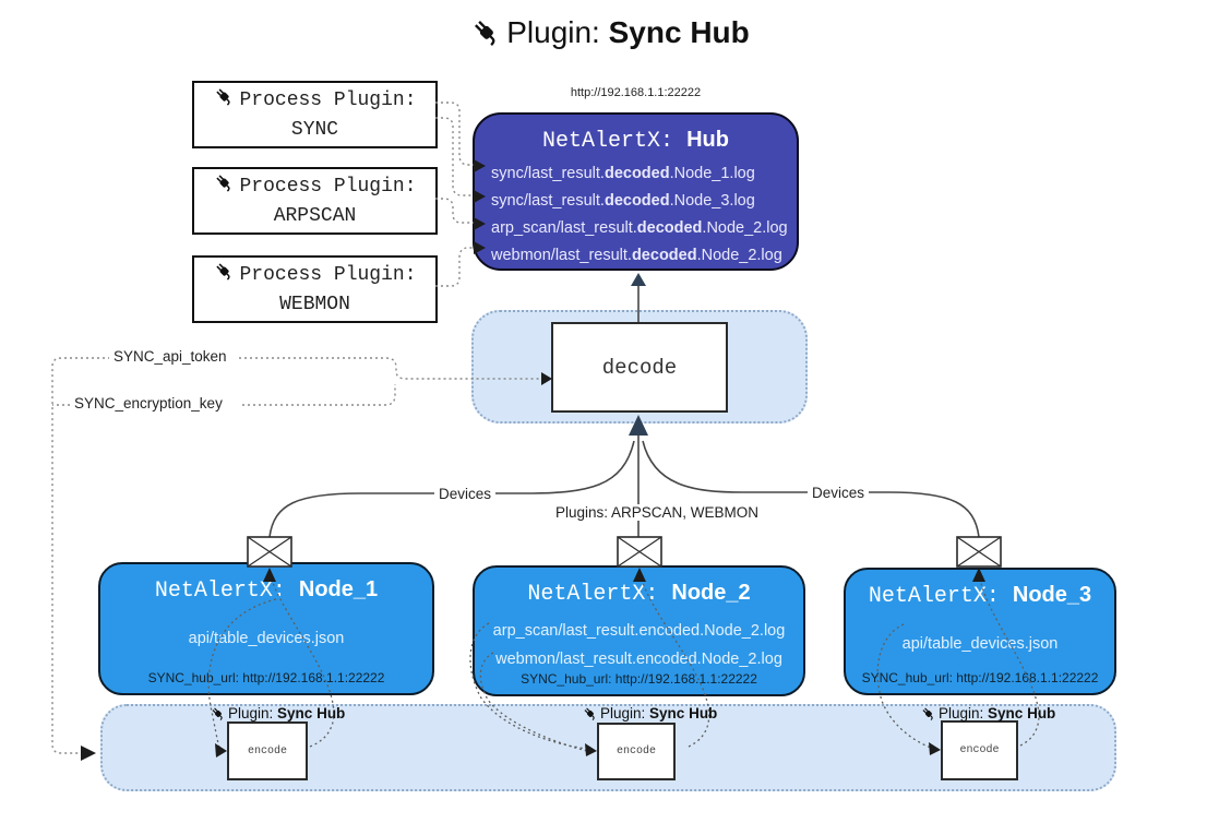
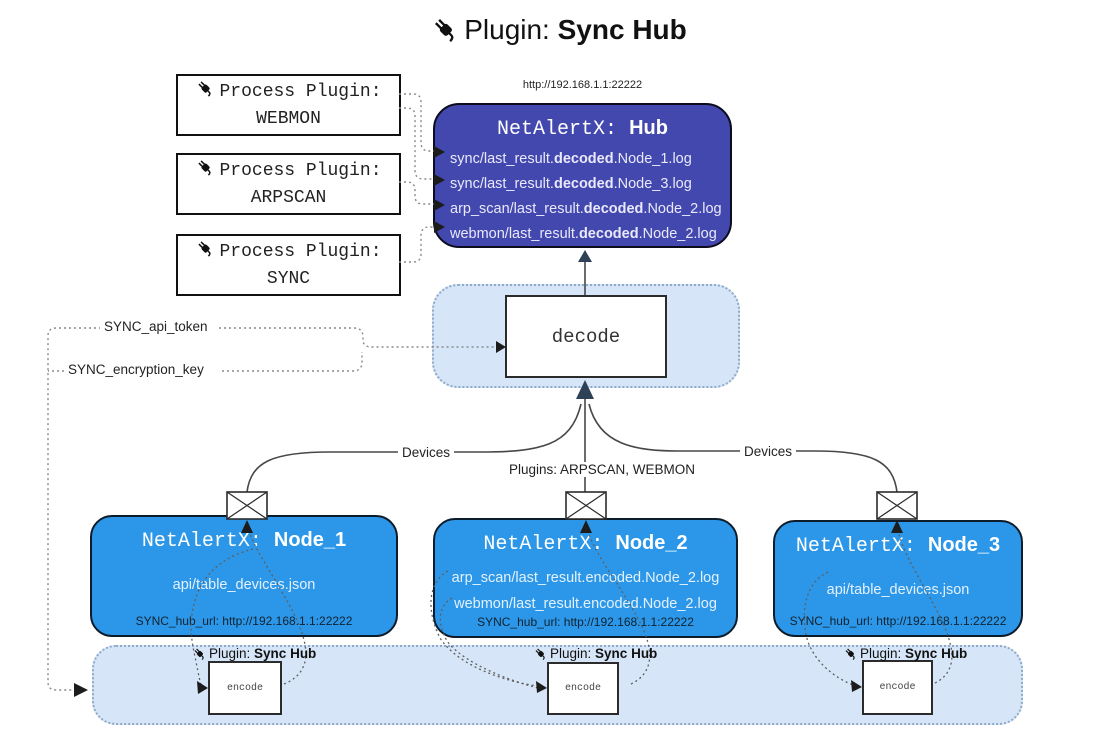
  Plugin: Sync Hub
  Process Plugin:
- SYNC
+ WEBMON
  Process Plugin:
  ARPSCAN
  Process Plugin:
- WEBMON
+ SYNC
  http://192.168.1.1:22222
  NetAlertX: Hub
  sync/last_result.decoded.Node_1.log
  sync/last_result.decoded.Node_3.log
  arp_scan/last_result.decoded.Node_2.log
  webmon/last_result.decoded.Node_2.log
  decode
  SYNC_api_token
  SYNC_encryption_key
  Devices
  Devices
  Plugins: ARPSCAN, WEBMON
  NetAlertX: Node_1
  api/table_devices.json
  SYNC_hub_url: http://192.168.1.1:22222
  NetAlertX: Node_2
  arp_scan/last_result.encoded.Node_2.log
  webmon/last_result.encoded.Node_2.log
  SYNC_hub_url: http://192.168.1.1:22222
  NetAlertX: Node_3
  api/table_devices.json
  SYNC_hub_url: http://192.168.1.1:22222
  Plugin: Sync Hub
  Plugin: Sync Hub
  Plugin: Sync Hub
  encode
  encode
  encode
